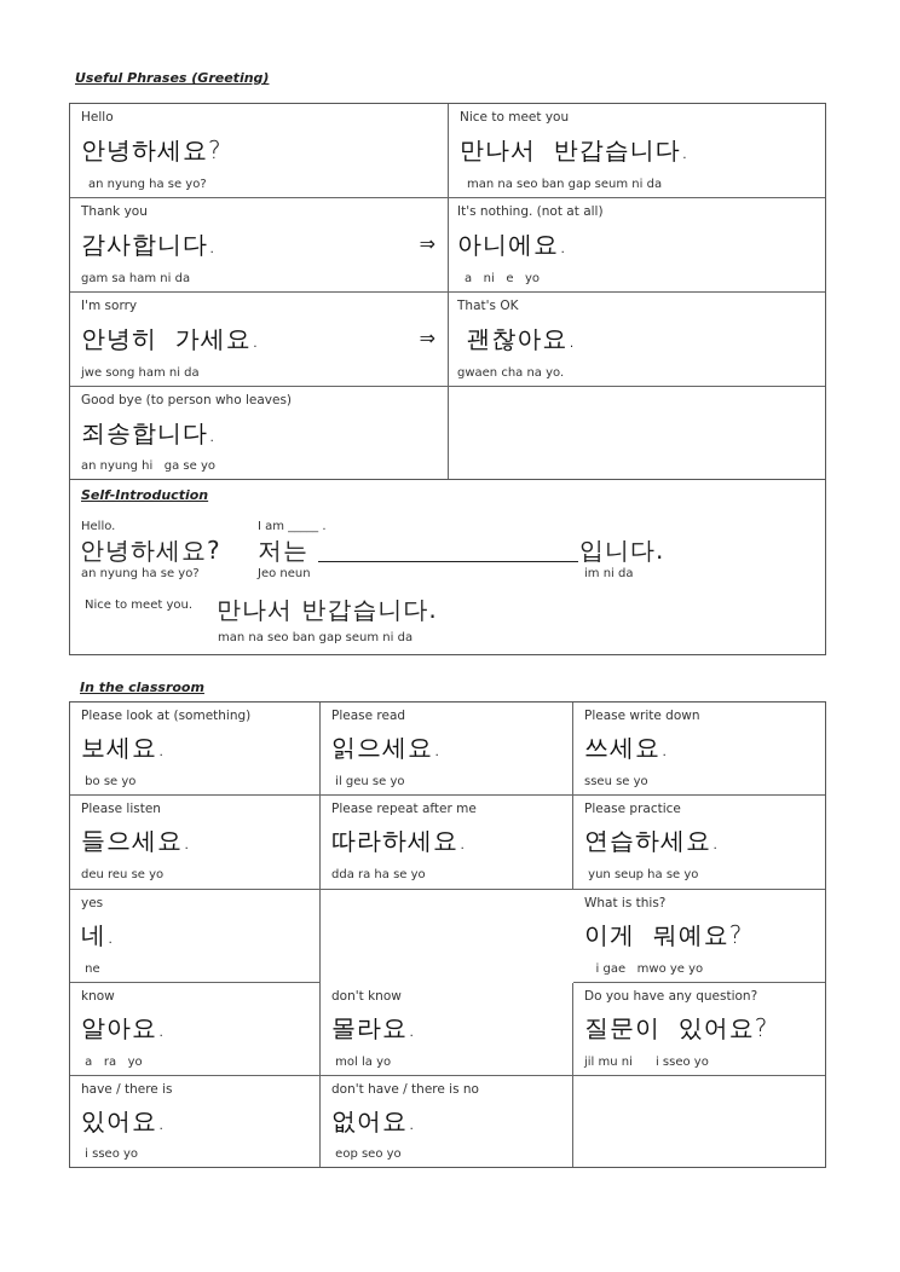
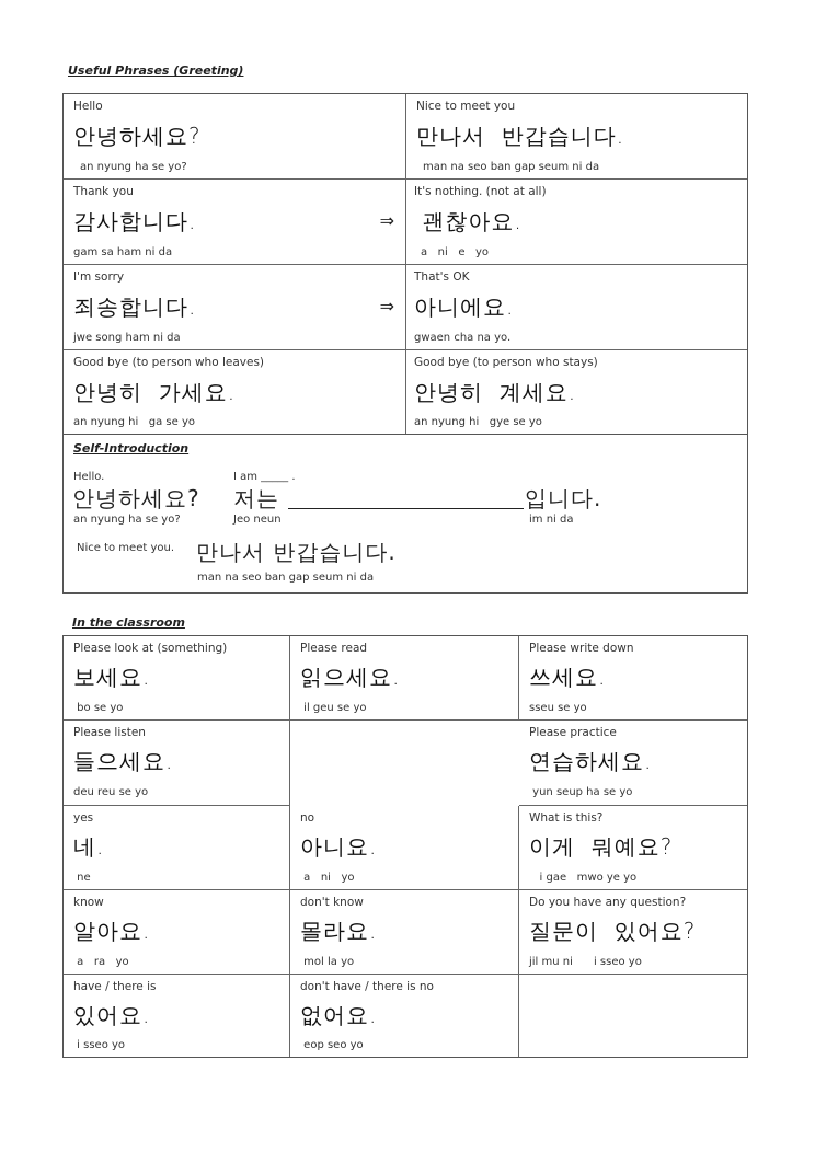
  Useful Phrases (Greeting)
  Hello
  안녕하세요?
  an nyung ha se yo?
  Nice to meet you
  만나서 반갑습니다.
  man na seo ban gap seum ni da
  Thank you
  감사합니다.
  ⇒
  gam sa ham ni da
  It's nothing. (not at all)
- 아니에요.
+ 괜찮아요.
  a ni e yo
  I'm sorry
- 안녕히 가세요.
+ 죄송합니다.
  ⇒
  jwe song ham ni da
  That's OK
- 괜찮아요.
+ 아니에요.
  gwaen cha na yo.
  Good bye (to person who leaves)
- 죄송합니다.
+ 안녕히 가세요.
  an nyung hi ga se yo
+ Good bye (to person who stays)
+ 안녕히 계세요.
+ an nyung hi gye se yo
  Self-Introduction
  Hello.
  안녕하세요?
  an nyung ha se yo?
  I am _____ .
  저는
  Jeo neun
  입니다.
  im ni da
  Nice to meet you.
  만나서 반갑습니다.
  man na seo ban gap seum ni da
  In the classroom
  Please look at (something)
  보세요.
  bo se yo
  Please read
  읽으세요.
  il geu se yo
  Please write down
  쓰세요.
  sseu se yo
  Please listen
  들으세요.
  deu reu se yo
- Please repeat after me
- 따라하세요.
- dda ra ha se yo
  Please practice
  연습하세요.
  yun seup ha se yo
  yes
  네.
  ne
+ no
+ 아니요.
+ a ni yo
  What is this?
  이게 뭐예요?
  i gae mwo ye yo
  know
  알아요.
  a ra yo
  don't know
  몰라요.
  mol la yo
  Do you have any question?
  질문이 있어요?
  jil mu ni i sseo yo
  have / there is
  있어요.
  i sseo yo
  don't have / there is no
  없어요.
  eop seo yo
